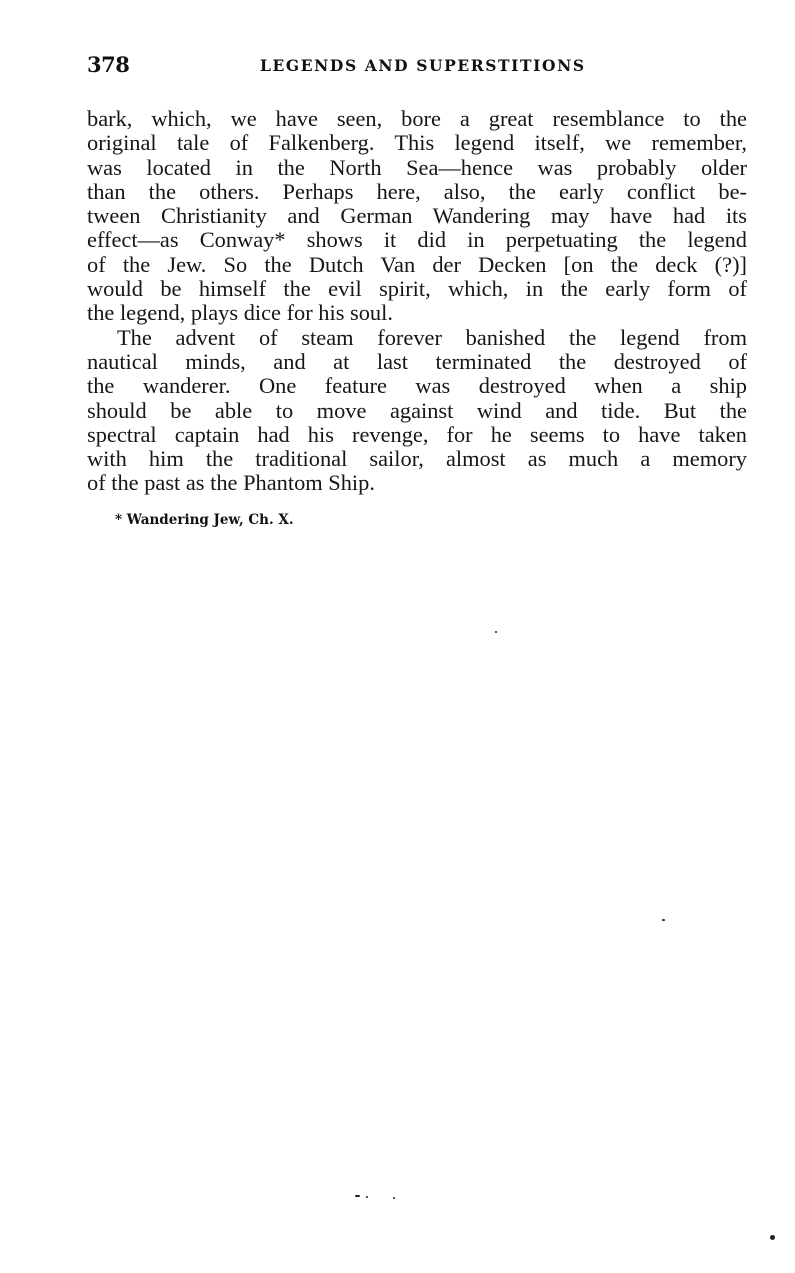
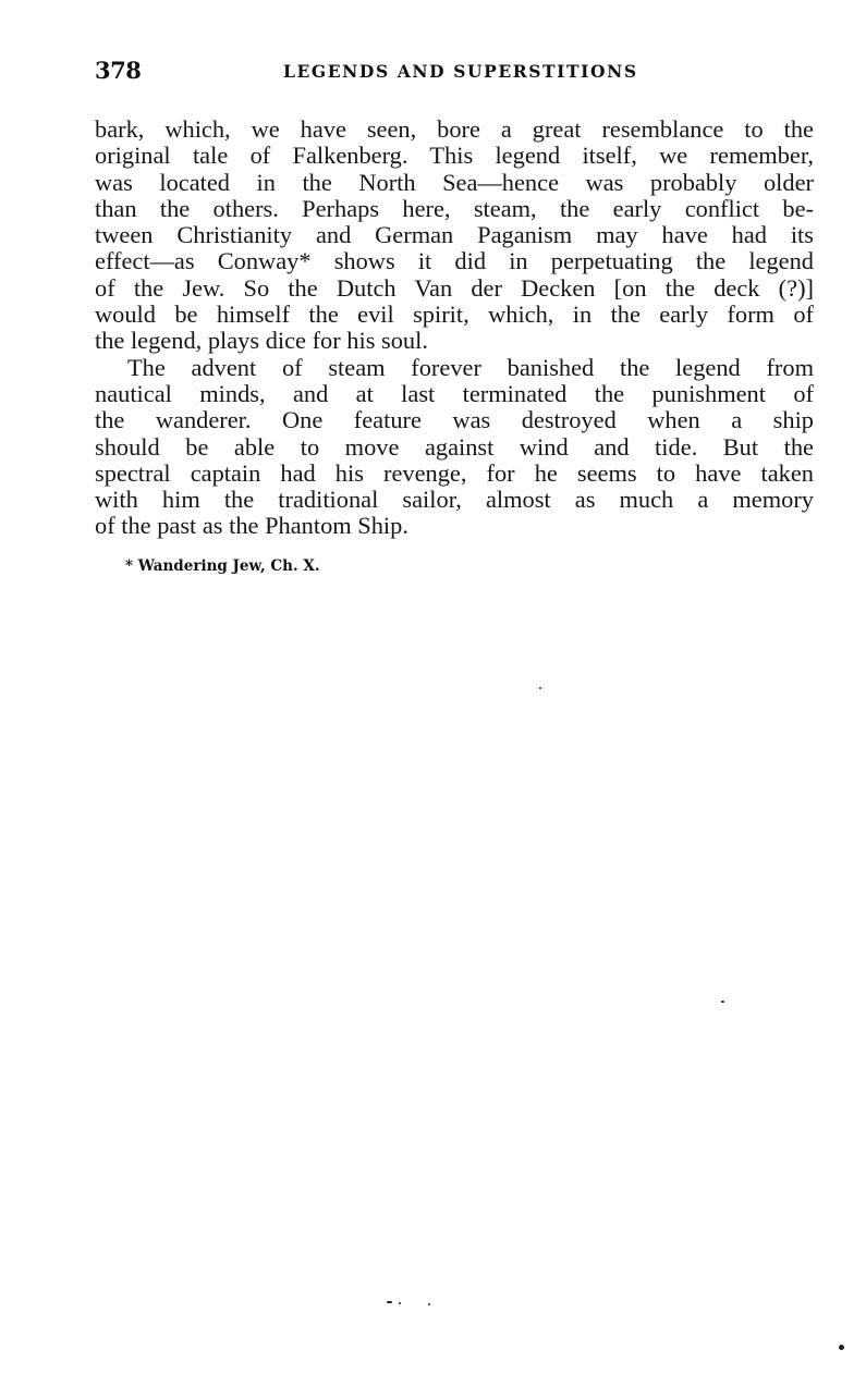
  378
  LEGENDS AND SUPERSTITIONS
  bark, which, we have seen, bore a great resemblance to the
  original tale of Falkenberg. This legend itself, we remember,
  was located in the North Sea—hence was probably older
- than the others. Perhaps here, also, the early conflict be-
+ than the others. Perhaps here, steam, the early conflict be-
- tween Christianity and German Wandering may have had its
+ tween Christianity and German Paganism may have had its
  effect—as Conway* shows it did in perpetuating the legend
  of the Jew. So the Dutch Van der Decken [on the deck (?)]
  would be himself the evil spirit, which, in the early form of
  the legend, plays dice for his soul.
  The advent of steam forever banished the legend from
- nautical minds, and at last terminated the destroyed of
+ nautical minds, and at last terminated the punishment of
  the wanderer. One feature was destroyed when a ship
  should be able to move against wind and tide. But the
  spectral captain had his revenge, for he seems to have taken
  with him the traditional sailor, almost as much a memory
  of the past as the Phantom Ship.
  * Wandering Jew, Ch. X.
